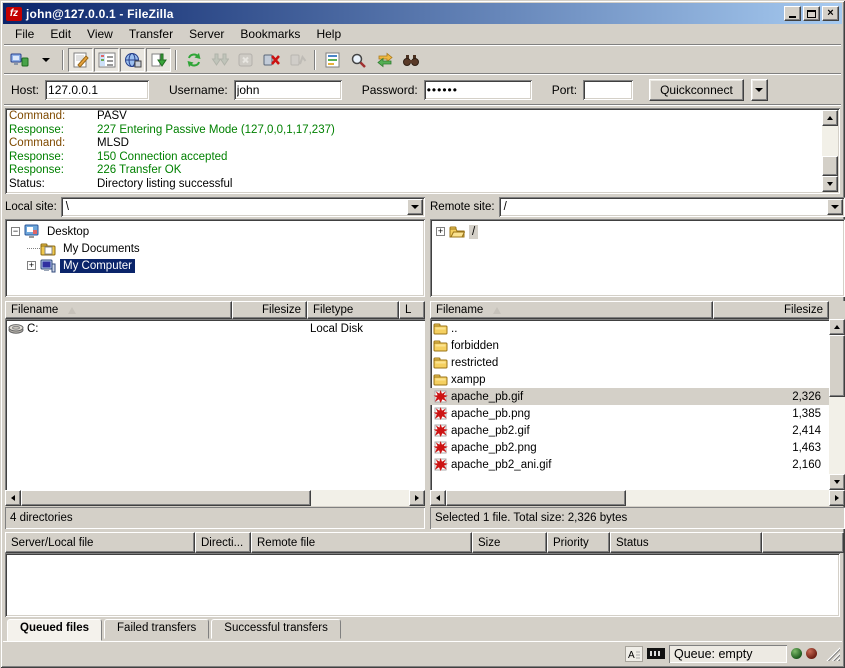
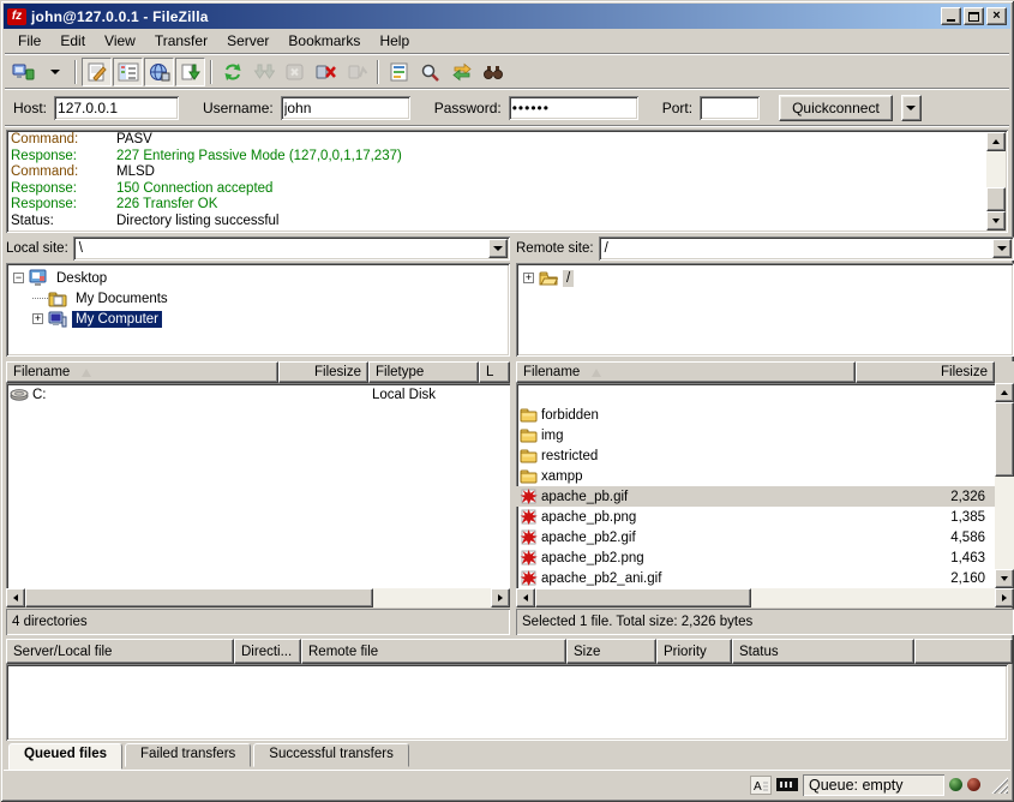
  fz
  john@127.0.0.1 - FileZilla
  ×
  File
  Edit
  View
  Transfer
  Server
  Bookmarks
  Help
  Host:
  127.0.0.1
  Username:
  john
  Password:
  ••••••
  Port:
  Quickconnect
  Command:
  PASV
  Response:
  227 Entering Passive Mode (127,0,0,1,17,237)
  Command:
  MLSD
  Response:
  150 Connection accepted
  Response:
  226 Transfer OK
  Status:
  Directory listing successful
  Local site:
  \
  −
  Desktop
  My Documents
  +
  My Computer
  Filename
  Filesize
  Filetype
  L
  C:
  Local Disk
  4 directories
  Remote site:
  /
  +
  /
  Filename
  Filesize
- ..
  forbidden
+ img
  restricted
  xampp
  apache_pb.gif
  2,326
  apache_pb.png
  1,385
  apache_pb2.gif
- 2,414
+ 4,586
  apache_pb2.png
  1,463
  apache_pb2_ani.gif
  2,160
  Selected 1 file. Total size: 2,326 bytes
  Server/Local file
  Directi...
  Remote file
  Size
  Priority
  Status
  Queued files
  Failed transfers
  Successful transfers
  A
  Queue: empty
